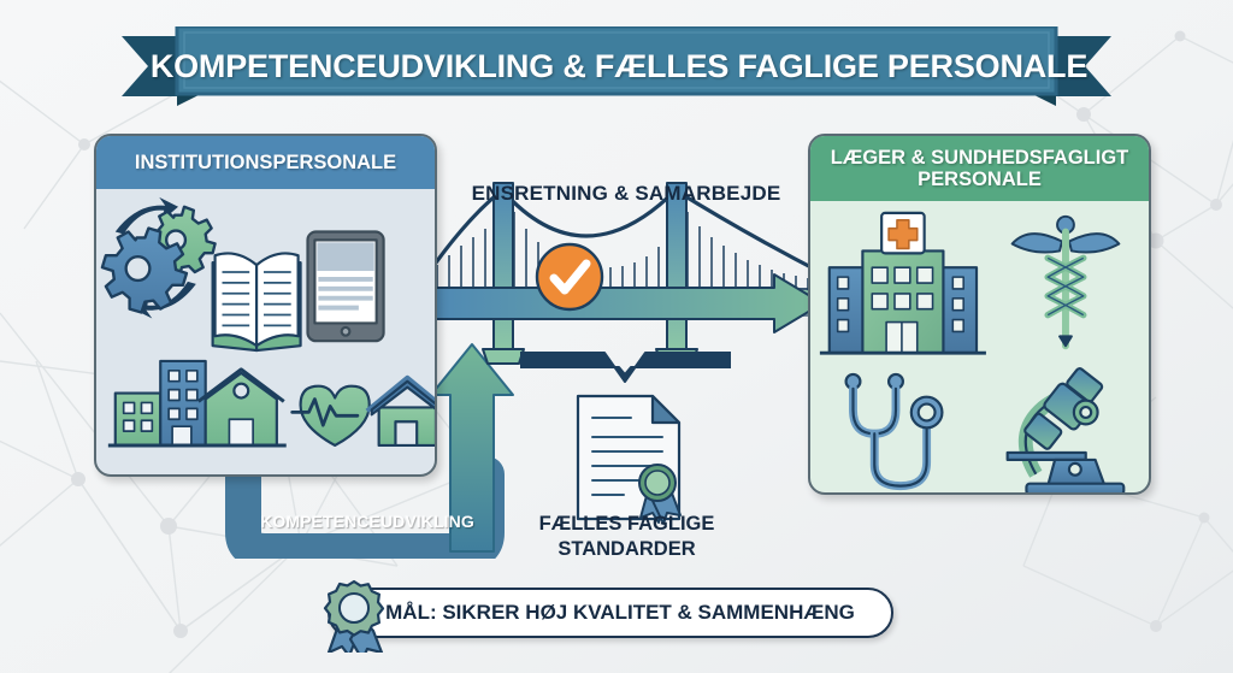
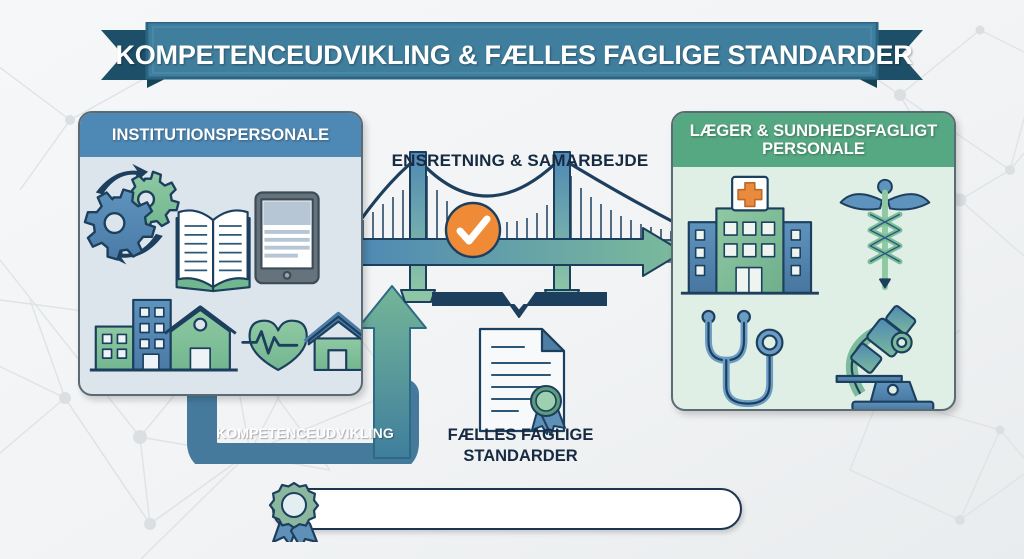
- KOMPETENCEUDVIKLING & FÆLLES FAGLIGE PERSONALE
+ KOMPETENCEUDVIKLING & FÆLLES FAGLIGE STANDARDER
  INSTITUTIONSPERSONALE
  LÆGER & SUNDHEDSFAGLIGT PERSONALE
  ENSRETNING & SAMARBEJDE
  KOMPETENCEUDVIKLING
  FÆLLES FAGLIGE STANDARDER
- MÅL: SIKRER HØJ KVALITET & SAMMENHÆNG
